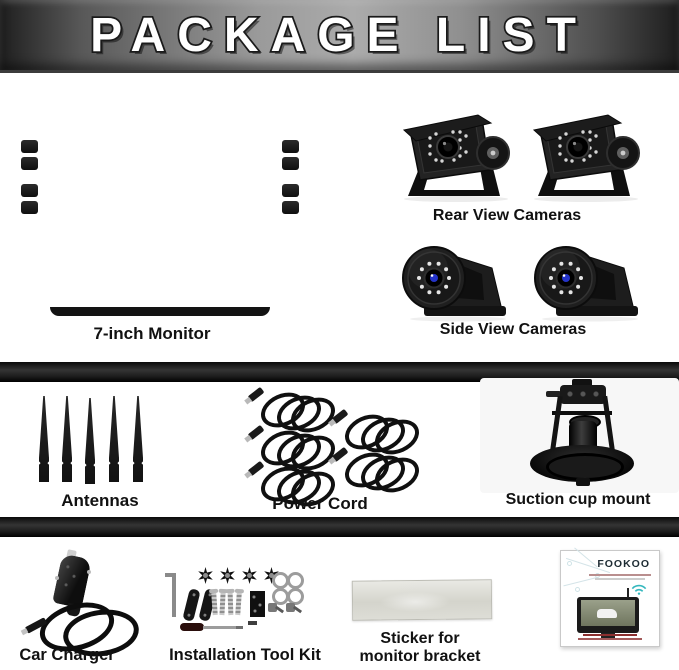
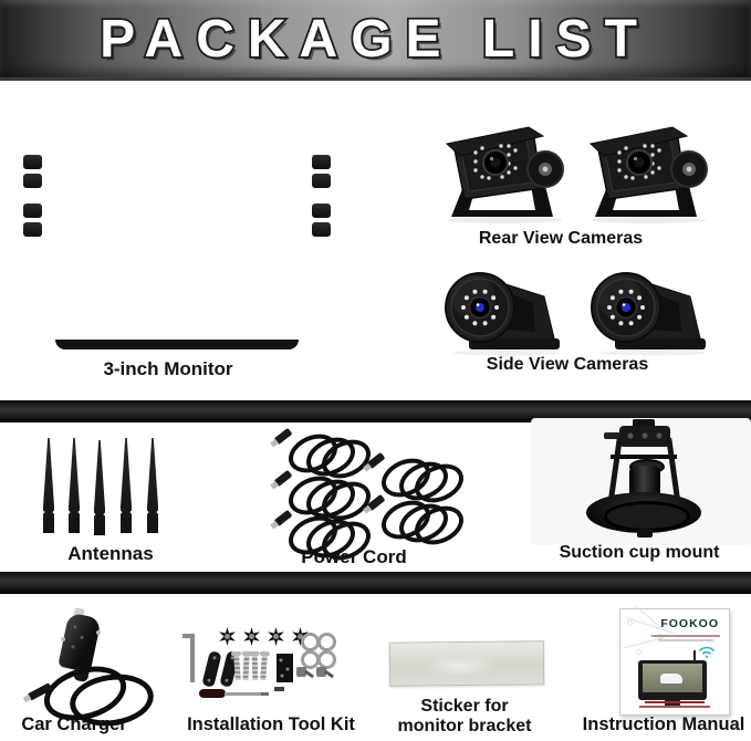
  PACKAGE LIST
- 7-inch Monitor
+ 3-inch Monitor
  Rear View Cameras
  Side View Cameras
  Antennas
  Power Cord
  Suction cup mount
  Car Charger
  Installation Tool Kit
  Sticker for
  monitor bracket
  FOOKOO
+ Instruction Manual
